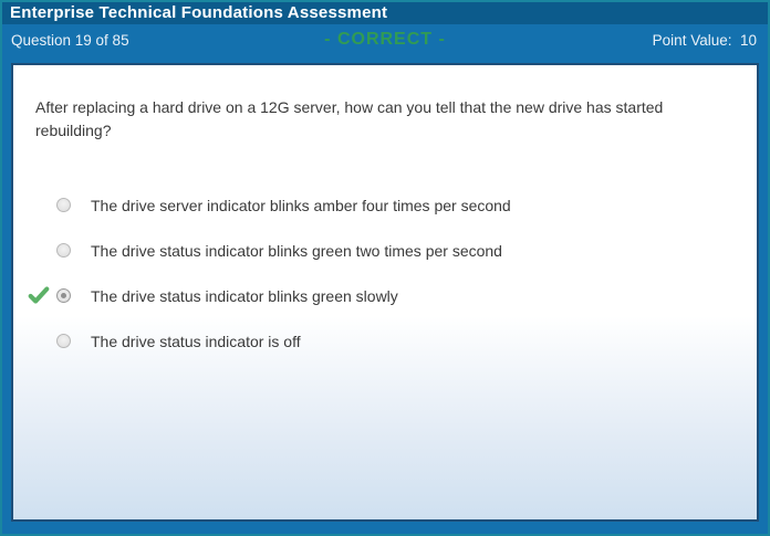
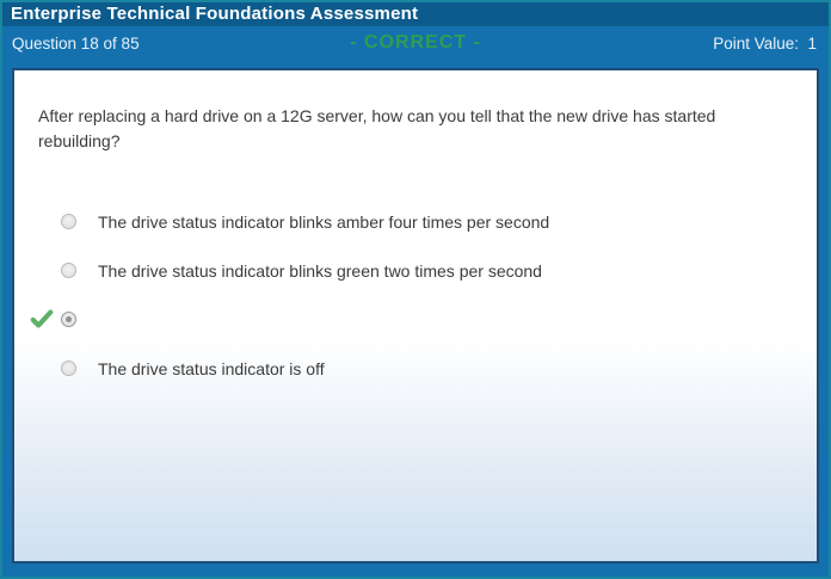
  Enterprise Technical Foundations Assessment
- Question 19 of 85
+ Question 18 of 85
  - CORRECT -
- Point Value: 10
+ Point Value: 1
  After replacing a hard drive on a 12G server, how can you tell that the new drive has started rebuilding?
- The drive server indicator blinks amber four times per second
+ The drive status indicator blinks amber four times per second
  The drive status indicator blinks green two times per second
- The drive status indicator blinks green slowly
  The drive status indicator is off
